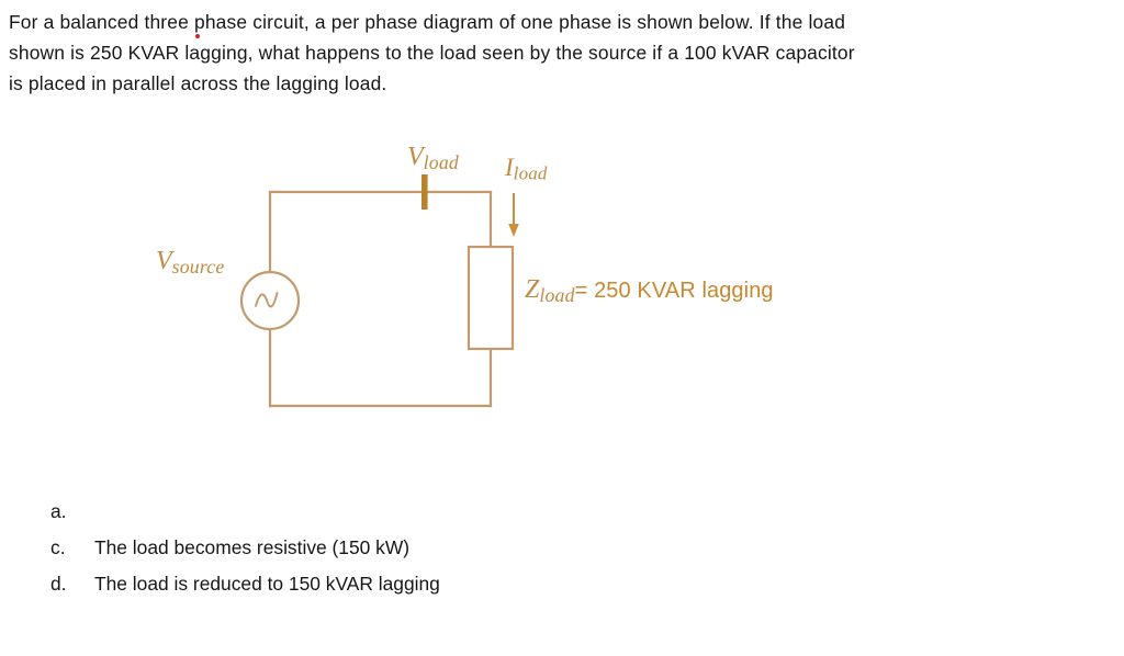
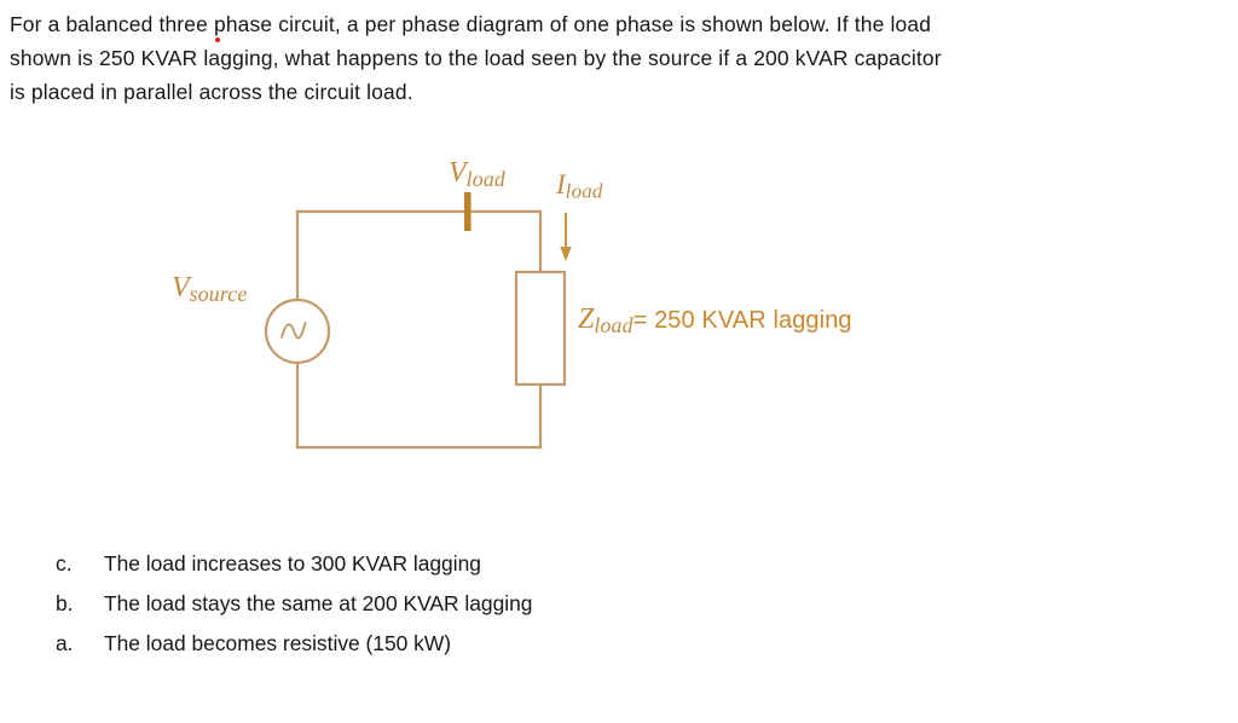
  For a balanced three phase circuit, a per phase diagram of one phase is shown below. If the load
- shown is 250 KVAR lagging, what happens to the load seen by the source if a 100 kVAR capacitor
+ shown is 250 KVAR lagging, what happens to the load seen by the source if a 200 kVAR capacitor
- is placed in parallel across the lagging load.
+ is placed in parallel across the circuit load.
  Vload
  Iload
  Vsource
  Zload= 250 KVAR lagging
- a.
+ c.
+ The load increases to 300 KVAR lagging
+ b.
+ The load stays the same at 200 KVAR lagging
- c.
+ a.
  The load becomes resistive (150 kW)
- d.
- The load is reduced to 150 kVAR lagging
